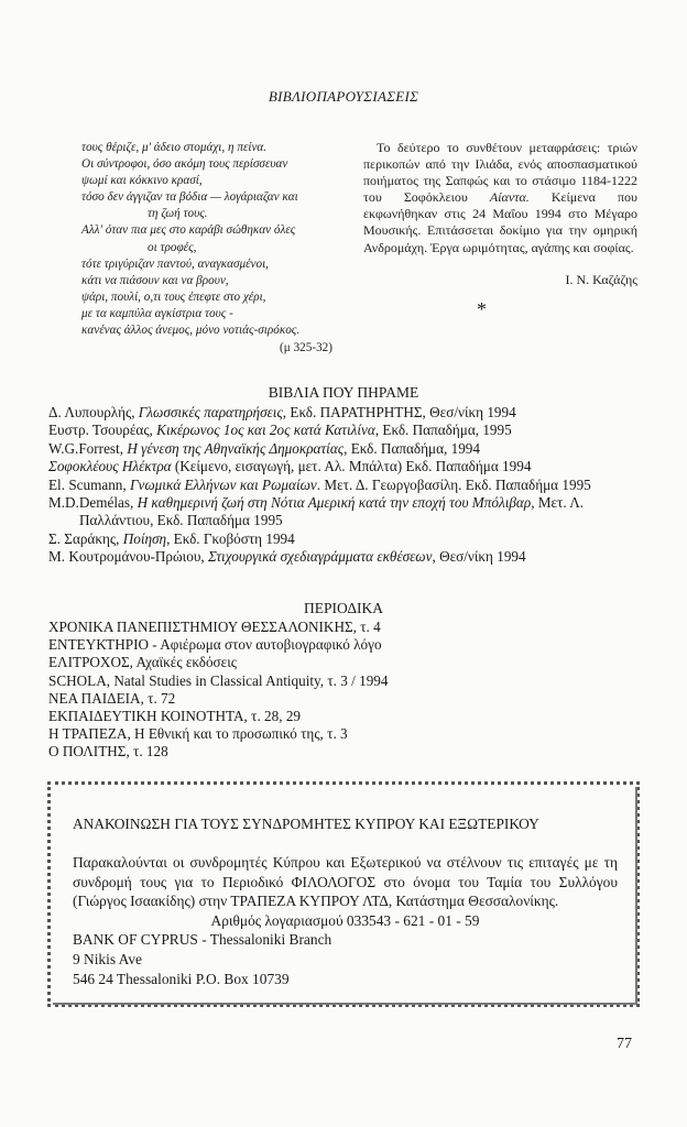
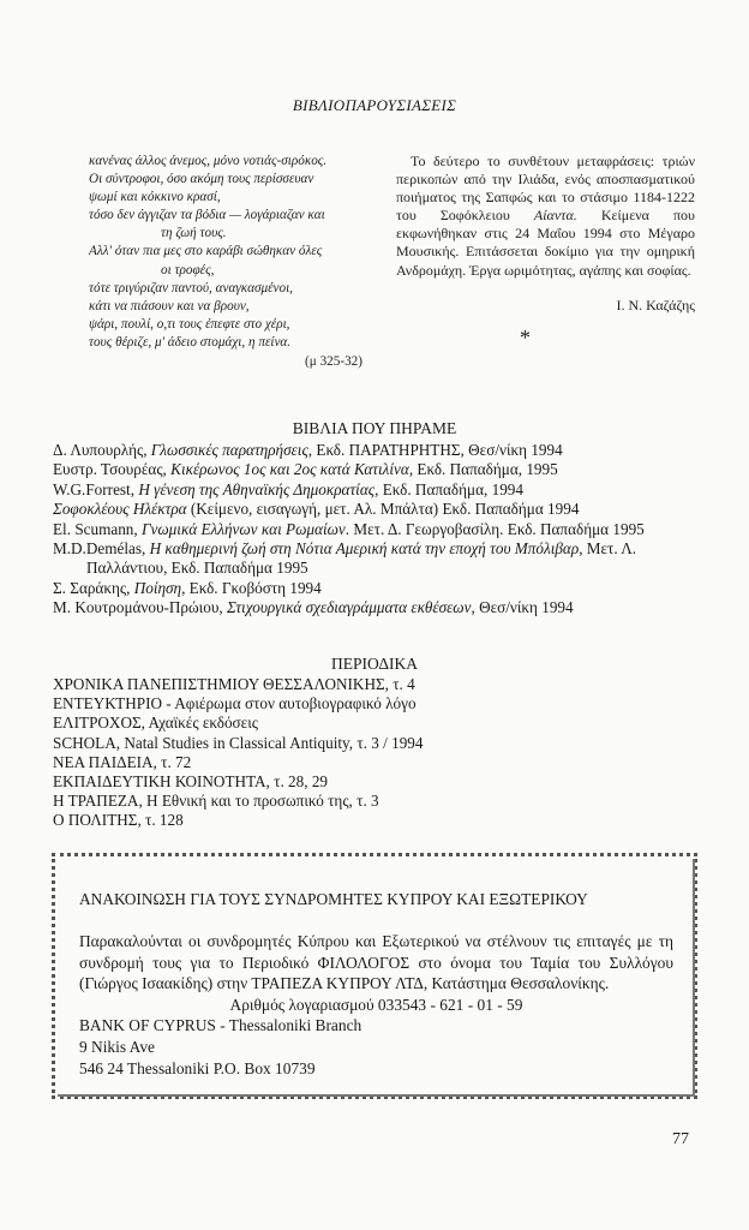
  ΒΙΒΛΙΟΠΑΡΟΥΣΙΑΣΕΙΣ
- τους θέριζε, μ' άδειο στομάχι, η πείνα.
+ κανένας άλλος άνεμος, μόνο νοτιάς-σιρόκος.
  Οι σύντροφοι, όσο ακόμη τους περίσσευαν
  ψωμί και κόκκινο κρασί,
  τόσο δεν άγγιζαν τα βόδια — λογάριαζαν και
  τη ζωή τους.
  Αλλ' όταν πια μες στο καράβι σώθηκαν όλες
  οι τροφές,
  τότε τριγύριζαν παντού, αναγκασμένοι,
  κάτι να πιάσουν και να βρουν,
  ψάρι, πουλί, ο,τι τους έπεφτε στο χέρι,
- με τα καμπύλα αγκίστρια τους -
- κανένας άλλος άνεμος, μόνο νοτιάς-σιρόκος.
+ τους θέριζε, μ' άδειο στομάχι, η πείνα.
  (μ 325-32)
  Το δεύτερο το συνθέτουν μεταφράσεις: τριών περικοπών από την Ιλιάδα, ενός αποσπασματικού ποιήματος της Σαπφώς και το στάσιμο 1184-1222 του Σοφόκλειου Αίαντα. Κείμενα που εκφωνήθηκαν στις 24 Μαΐου 1994 στο Μέγαρο Μουσικής. Επιτάσσεται δοκίμιο για την ομηρική Ανδρομάχη. Έργα ωριμότητας, αγάπης και σοφίας.
  Ι. Ν. Καζάζης
  *
  ΒΙΒΛΙΑ ΠΟΥ ΠΗΡΑΜΕ
  Δ. Λυπουρλής, Γλωσσικές παρατηρήσεις, Εκδ. ΠΑΡΑΤΗΡΗΤΗΣ, Θεσ/νίκη 1994
  Ευστρ. Τσουρέας, Κικέρωνος 1ος και 2ος κατά Κατιλίνα, Εκδ. Παπαδήμα, 1995
  W.G.Forrest, Η γένεση της Αθηναϊκής Δημοκρατίας, Εκδ. Παπαδήμα, 1994
  Σοφοκλέους Ηλέκτρα (Κείμενο, εισαγωγή, μετ. Αλ. Μπάλτα) Εκδ. Παπαδήμα 1994
  El. Scumann, Γνωμικά Ελλήνων και Ρωμαίων. Μετ. Δ. Γεωργοβασίλη. Εκδ. Παπαδήμα 1995
  M.D.Demélas, Η καθημερινή ζωή στη Νότια Αμερική κατά την εποχή του Μπόλιβαρ, Μετ. Λ. Παλλάντιου, Εκδ. Παπαδήμα 1995
  Σ. Σαράκης, Ποίηση, Εκδ. Γκοβόστη 1994
  Μ. Κουτρομάνου-Πρώιου, Στιχουργικά σχεδιαγράμματα εκθέσεων, Θεσ/νίκη 1994
  ΠΕΡΙΟΔΙΚΑ
  ΧΡΟΝΙΚΑ ΠΑΝΕΠΙΣΤΗΜΙΟΥ ΘΕΣΣΑΛΟΝΙΚΗΣ, τ. 4
  ΕΝΤΕΥΚΤΗΡΙΟ - Αφιέρωμα στον αυτοβιογραφικό λόγο
  ΕΛΙΤΡΟΧΟΣ, Αχαϊκές εκδόσεις
  SCHOLA, Natal Studies in Classical Antiquity, τ. 3 / 1994
  ΝΕΑ ΠΑΙΔΕΙΑ, τ. 72
  ΕΚΠΑΙΔΕΥΤΙΚΗ ΚΟΙΝΟΤΗΤΑ, τ. 28, 29
  Η ΤΡΑΠΕΖΑ, Η Εθνική και το προσωπικό της, τ. 3
  Ο ΠΟΛΙΤΗΣ, τ. 128
  ΑΝΑΚΟΙΝΩΣΗ ΓΙΑ ΤΟΥΣ ΣΥΝΔΡΟΜΗΤΕΣ ΚΥΠΡΟΥ ΚΑΙ ΕΞΩΤΕΡΙΚΟΥ
  Παρακαλούνται οι συνδρομητές Κύπρου και Εξωτερικού να στέλνουν τις επιταγές με τη συνδρομή τους για το Περιοδικό ΦΙΛΟΛΟΓΟΣ στο όνομα του Ταμία του Συλλόγου (Γιώργος Ισαακίδης) στην ΤΡΑΠΕΖΑ ΚΥΠΡΟΥ ΛΤΔ, Κατάστημα Θεσσαλονίκης.
  Αριθμός λογαριασμού 033543 - 621 - 01 - 59
  BANK OF CYPRUS - Thessaloniki Branch
  9 Nikis Ave
  546 24 Thessaloniki P.O. Box 10739
  77
